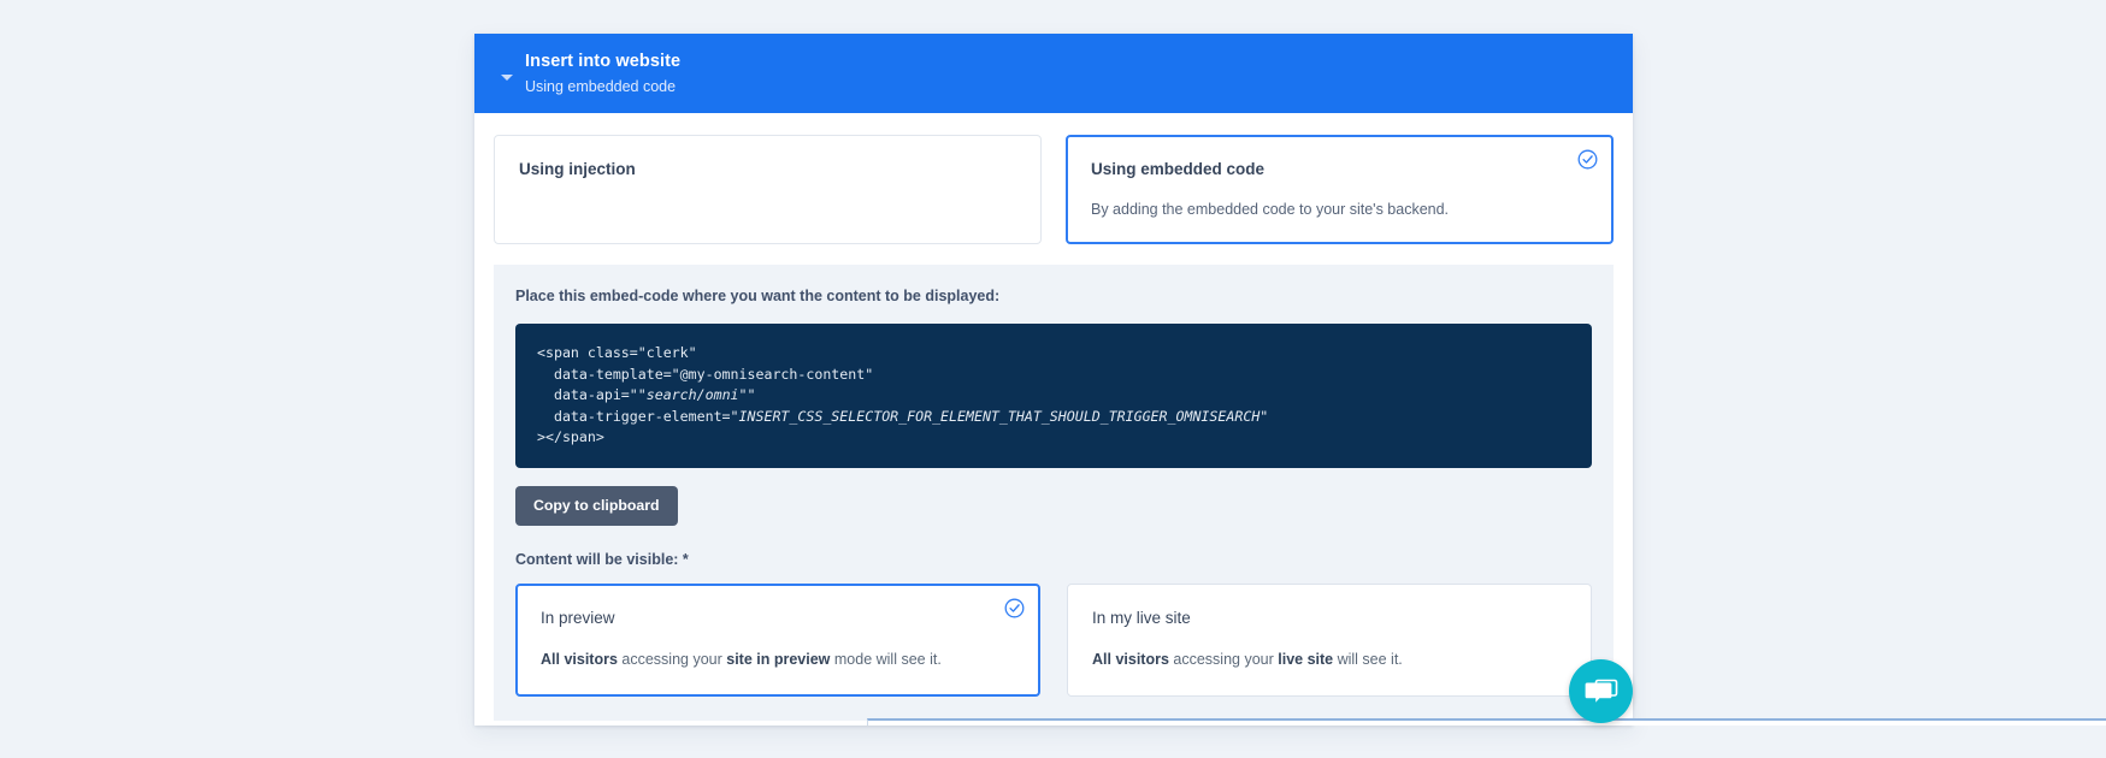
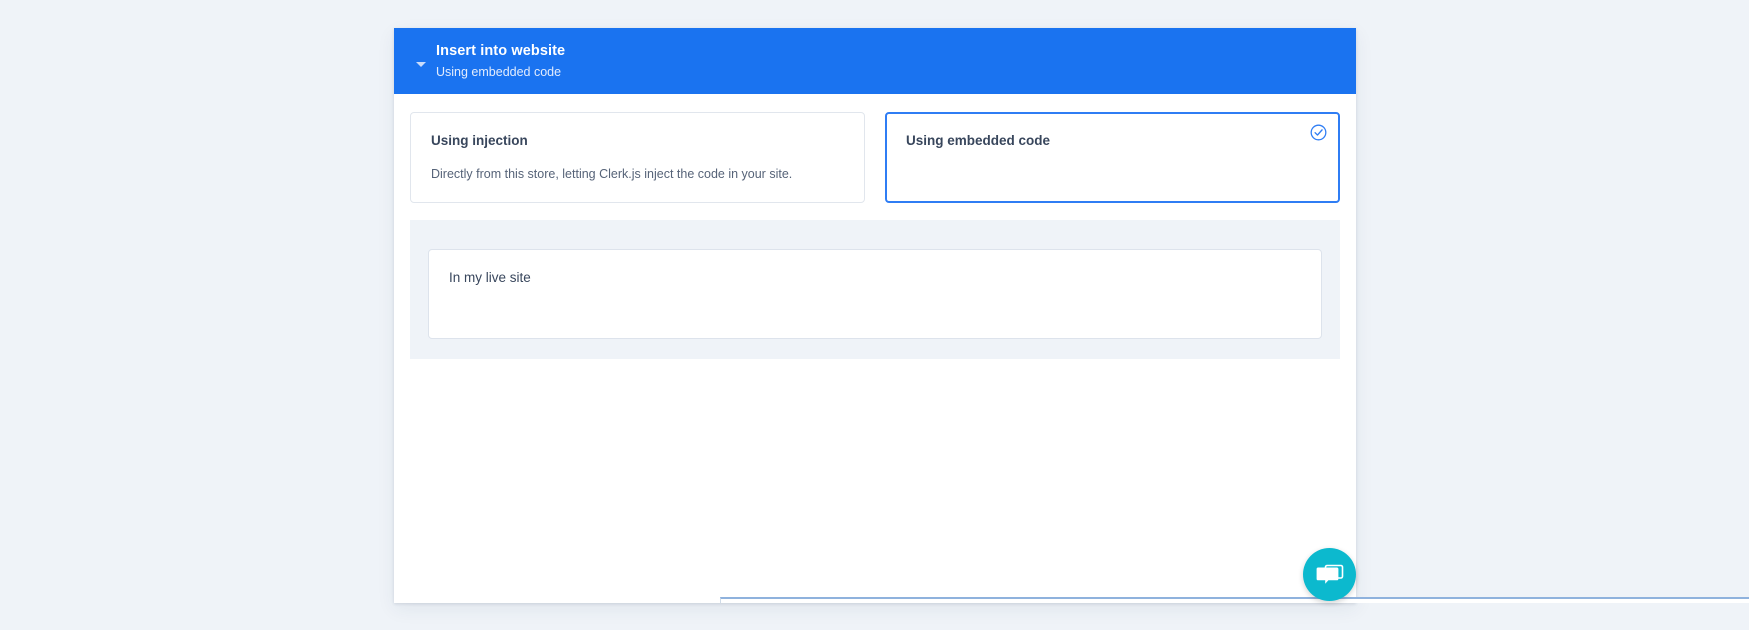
  Insert into website
  Using embedded code
  Using injection
+ Directly from this store, letting Clerk.js inject the code in your site.
  Using embedded code
- By adding the embedded code to your site's backend.
- Place this embed-code where you want the content to be displayed:
- <span class="clerk" data-template="@my-omnisearch-content" data-api=""search/omni"" data-trigger-element="INSERT_CSS_SELECTOR_FOR_ELEMENT_THAT_SHOULD_TRIGGER_OMNISEARCH" ></span>
- Copy to clipboard
- Content will be visible: *
- In preview
- All visitors accessing your site in preview mode will see it.
  In my live site
- All visitors accessing your live site will see it.
